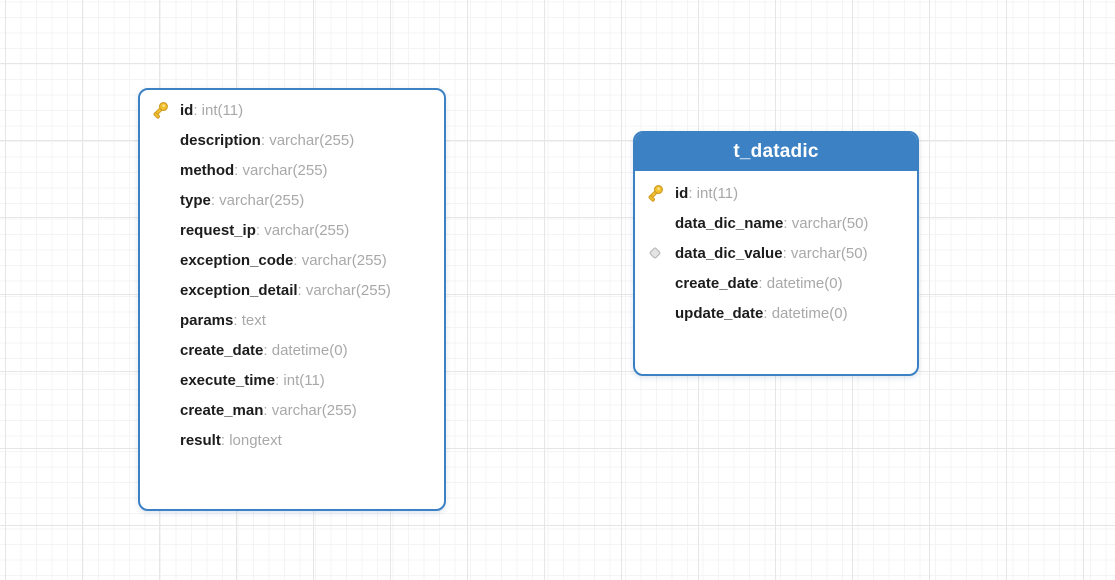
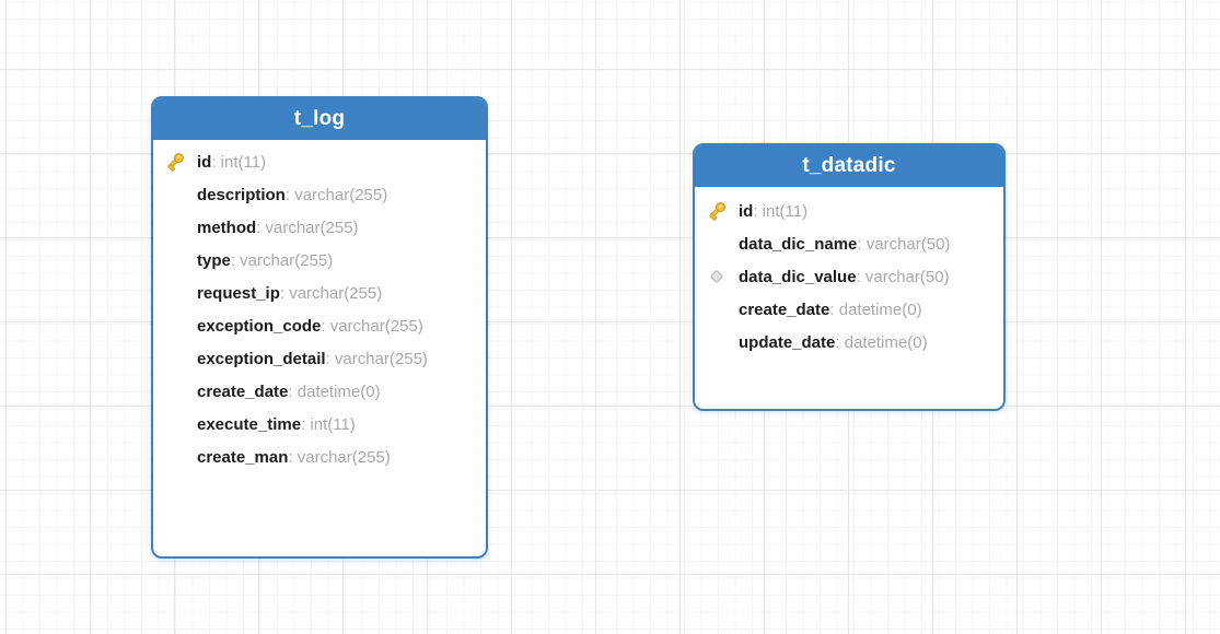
+ t_log
  id
  : int(11)
  description
  : varchar(255)
  method
  : varchar(255)
  type
  : varchar(255)
  request_ip
  : varchar(255)
  exception_code
  : varchar(255)
  exception_detail
  : varchar(255)
- params
- : text
  create_date
  : datetime(0)
  execute_time
  : int(11)
  create_man
  : varchar(255)
- result
- : longtext
  t_datadic
  id
  : int(11)
  data_dic_name
  : varchar(50)
  data_dic_value
  : varchar(50)
  create_date
  : datetime(0)
  update_date
  : datetime(0)
